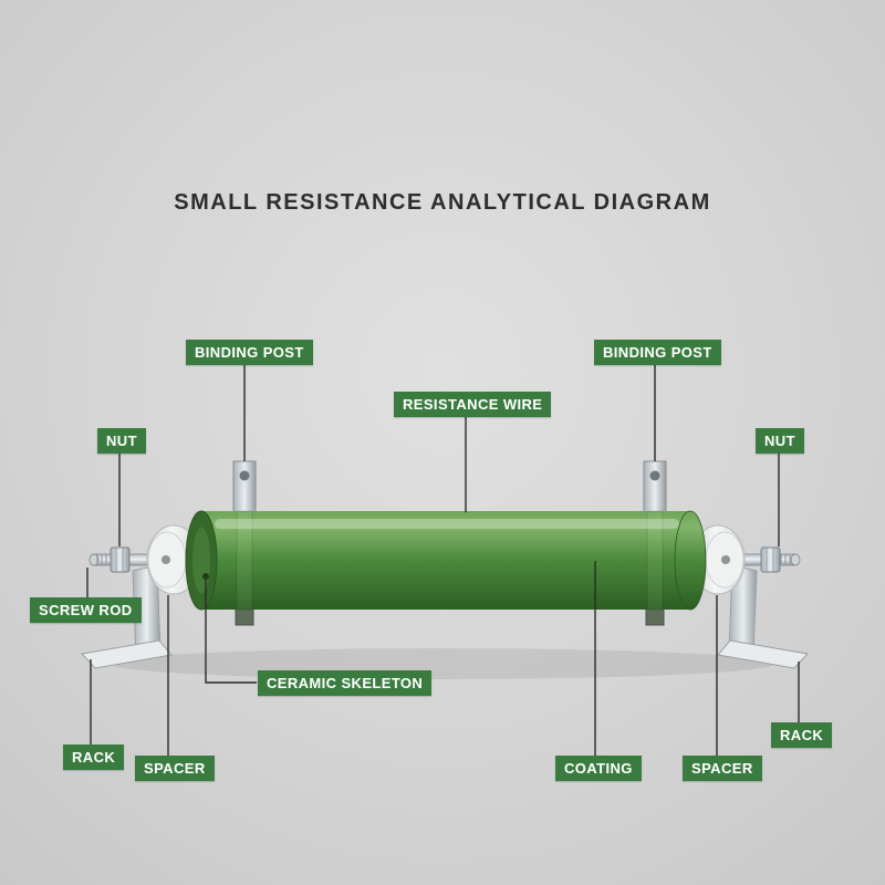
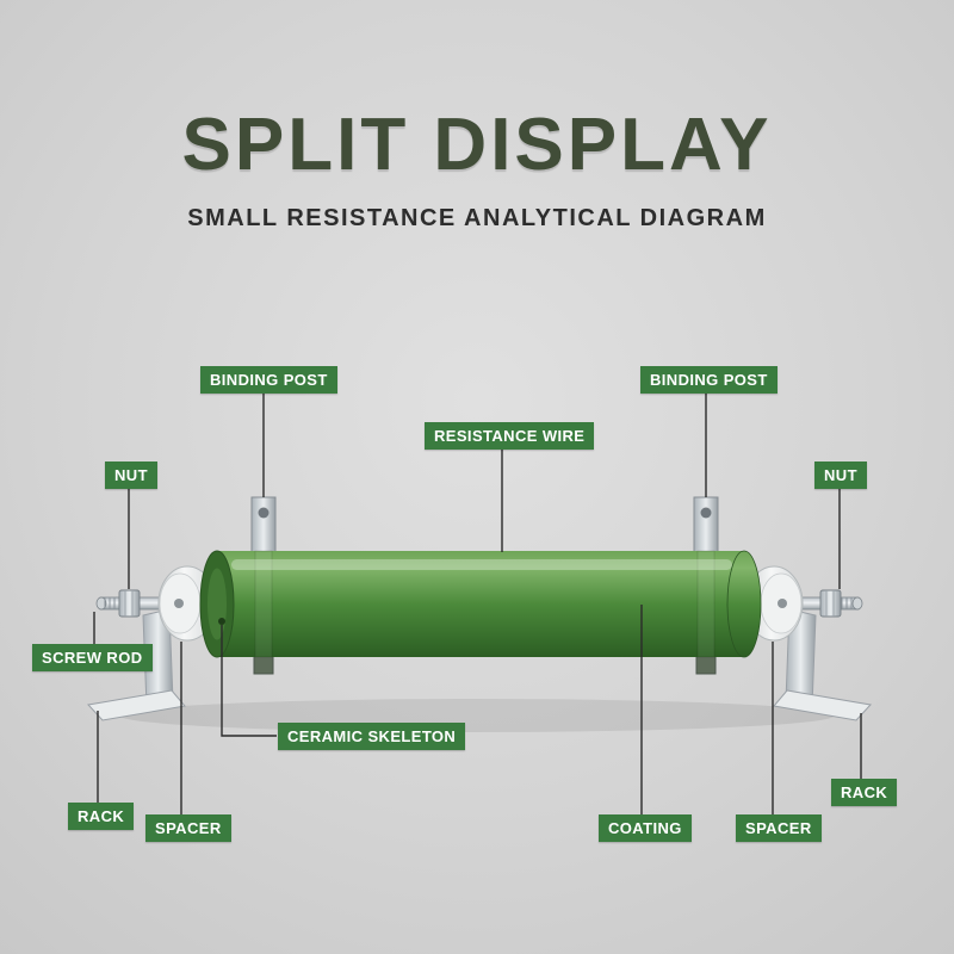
+ SPLIT DISPLAY
  SMALL RESISTANCE ANALYTICAL DIAGRAM
  BINDING POST
  BINDING POST
  RESISTANCE WIRE
  NUT
  NUT
  SCREW ROD
  CERAMIC SKELETON
  RACK
  SPACER
  COATING
  SPACER
  RACK
